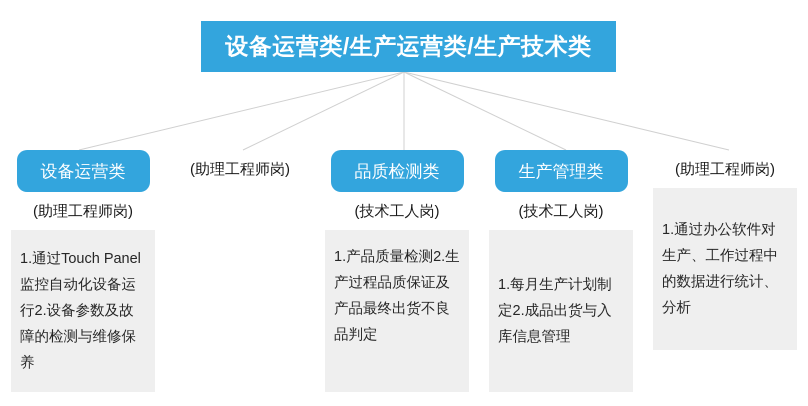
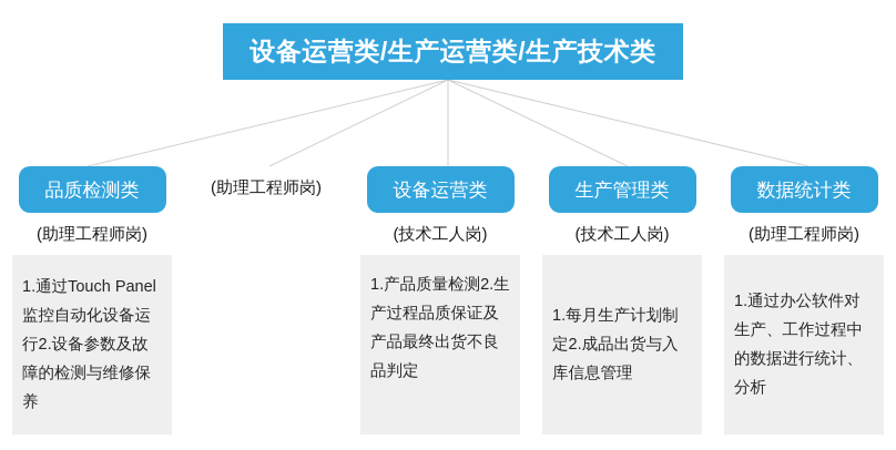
  设备运营类/生产运营类/生产技术类
- 设备运营类
+ 品质检测类
  (助理工程师岗)
  1.通过Touch Panel监控自动化设备运行2.设备参数及故障的检测与维修保养
  (助理工程师岗)
- 品质检测类
+ 设备运营类
  (技术工人岗)
  1.产品质量检测2.生产过程品质保证及产品最终出货不良品判定
  生产管理类
  (技术工人岗)
  1.每月生产计划制定2.成品出货与入库信息管理
+ 数据统计类
  (助理工程师岗)
  1.通过办公软件对生产、工作过程中的数据进行统计、分析
